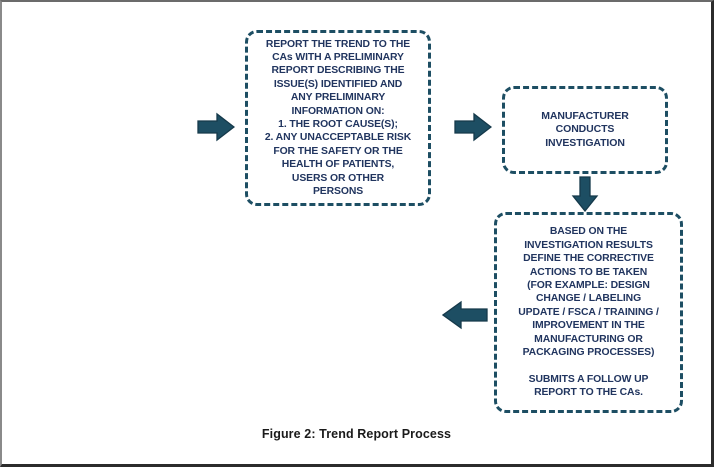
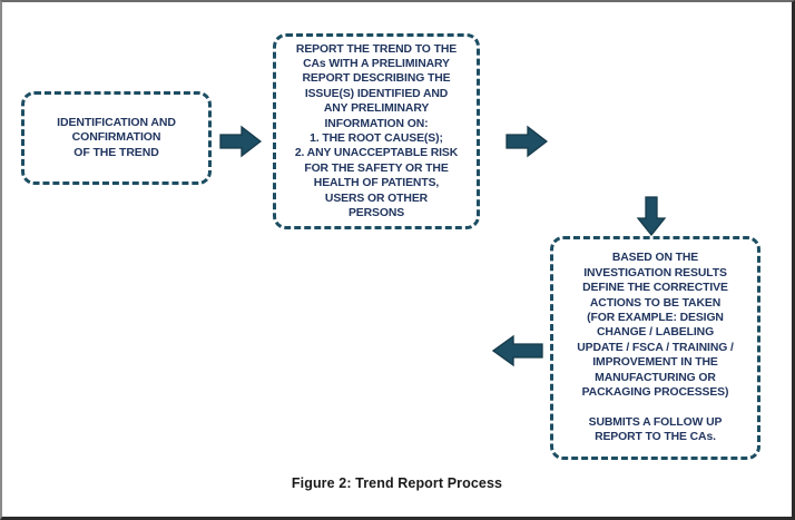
+ IDENTIFICATION AND
+ CONFIRMATION
+ OF THE TREND
  REPORT THE TREND TO THE
  CAs WITH A PRELIMINARY
  REPORT DESCRIBING THE
  ISSUE(S) IDENTIFIED AND
  ANY PRELIMINARY
  INFORMATION ON:
  1. THE ROOT CAUSE(S);
  2. ANY UNACCEPTABLE RISK
  FOR THE SAFETY OR THE
  HEALTH OF PATIENTS,
  USERS OR OTHER
  PERSONS
- MANUFACTURER
- CONDUCTS
- INVESTIGATION
  BASED ON THE
  INVESTIGATION RESULTS
  DEFINE THE CORRECTIVE
  ACTIONS TO BE TAKEN
  (FOR EXAMPLE: DESIGN
  CHANGE / LABELING
  UPDATE / FSCA / TRAINING /
  IMPROVEMENT IN THE
  MANUFACTURING OR
  PACKAGING PROCESSES)
  SUBMITS A FOLLOW UP
  REPORT TO THE CAs.
  Figure 2: Trend Report Process
